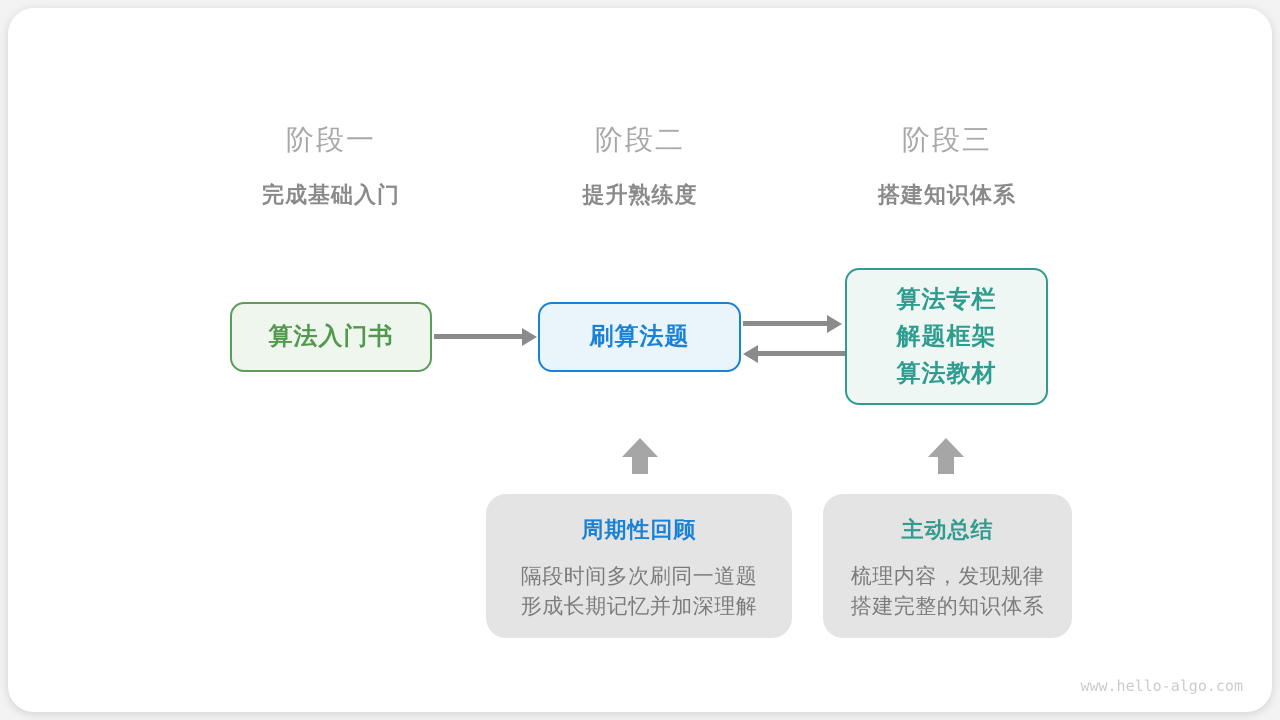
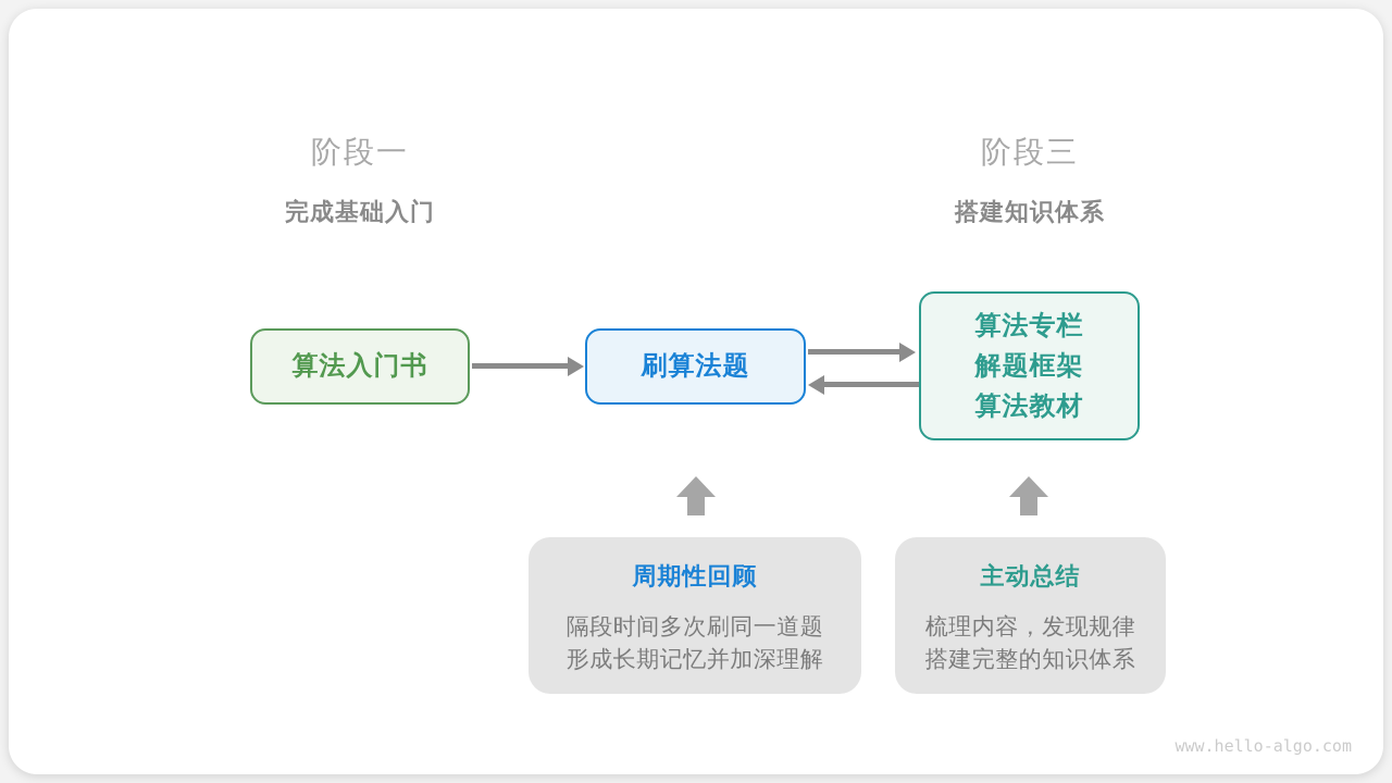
  阶段一
  完成基础入门
- 阶段二
- 提升熟练度
  阶段三
  搭建知识体系
  算法入门书
  刷算法题
  算法专栏
  解题框架
  算法教材
  周期性回顾
  隔段时间多次刷同一道题
  形成长期记忆并加深理解
  主动总结
  梳理内容，发现规律
  搭建完整的知识体系
  www.hello-algo.com
